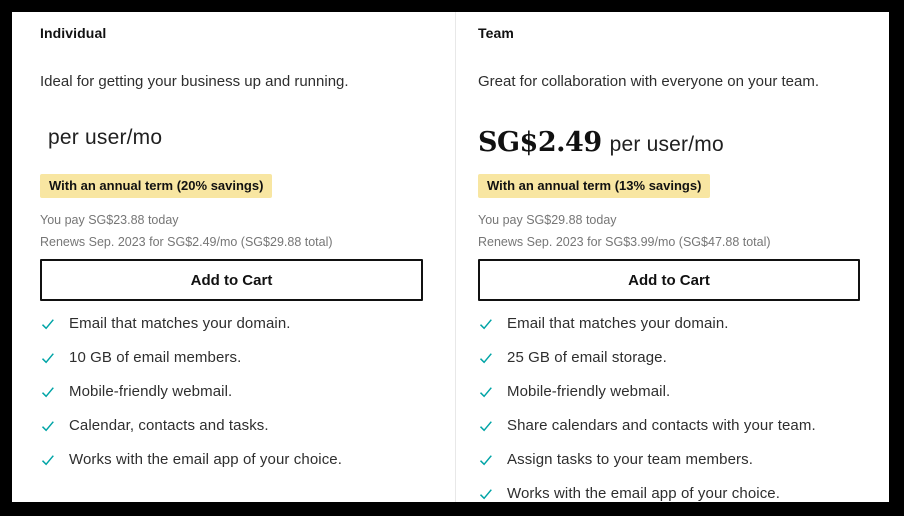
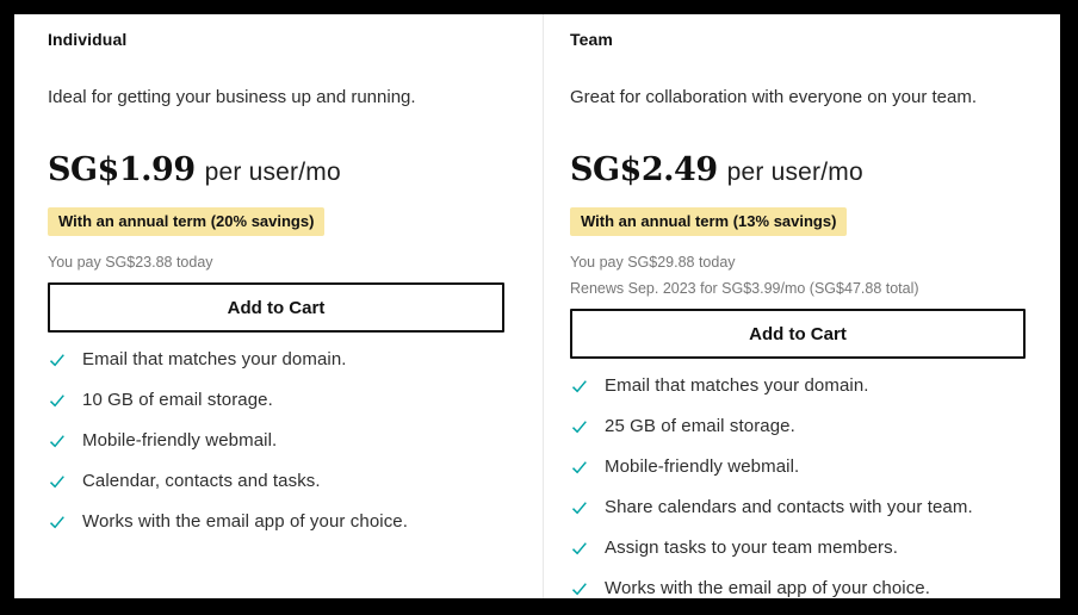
  Individual
  Ideal for getting your business up and running.
+ SG$1.99
  per user/mo
  With an annual term (20% savings)
  You pay SG$23.88 today
- Renews Sep. 2023 for SG$2.49/mo (SG$29.88 total)
  Add to Cart
  Email that matches your domain.
- 10 GB of email members.
+ 10 GB of email storage.
  Mobile-friendly webmail.
  Calendar, contacts and tasks.
  Works with the email app of your choice.
  Team
  Great for collaboration with everyone on your team.
  SG$2.49
  per user/mo
  With an annual term (13% savings)
  You pay SG$29.88 today
  Renews Sep. 2023 for SG$3.99/mo (SG$47.88 total)
  Add to Cart
  Email that matches your domain.
  25 GB of email storage.
  Mobile-friendly webmail.
  Share calendars and contacts with your team.
  Assign tasks to your team members.
  Works with the email app of your choice.
